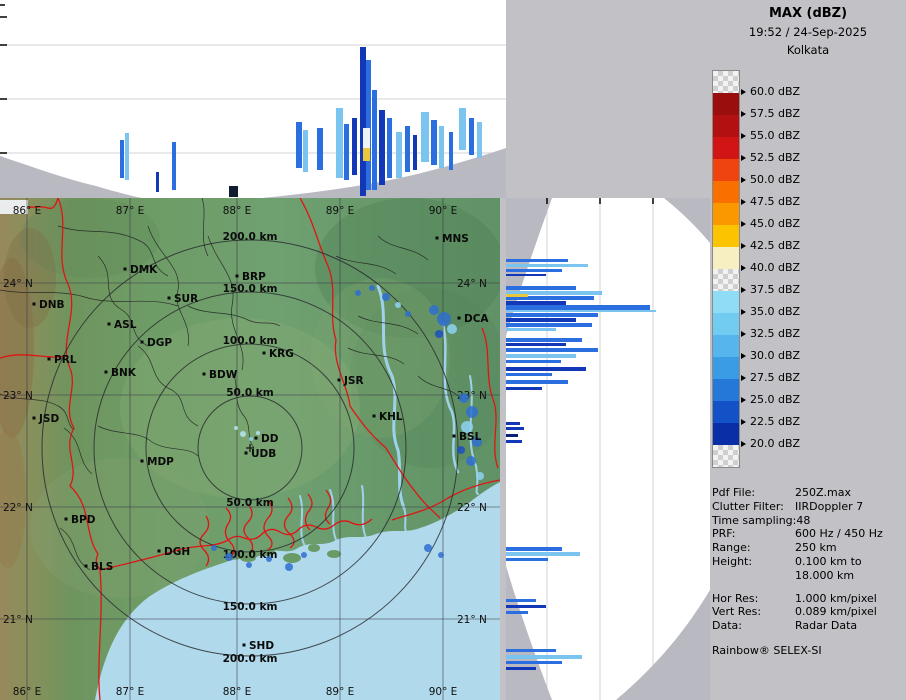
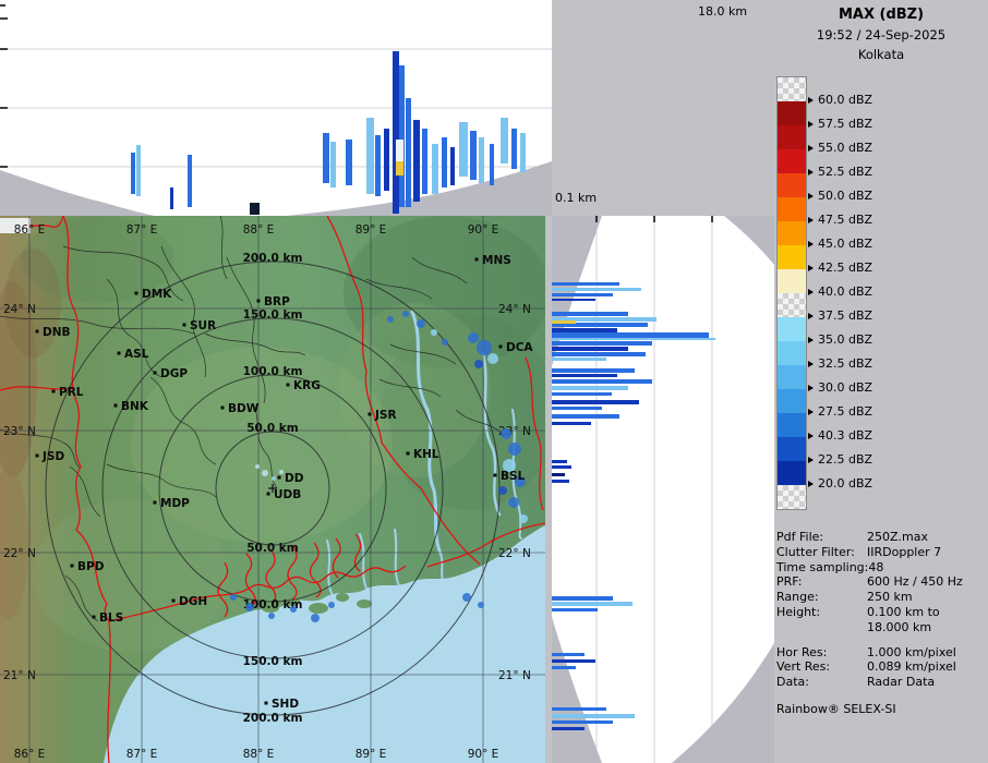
+ 18.0 km
+ 0.1 km
  86° E
  86° E
  87° E
  87° E
  88° E
  88° E
  89° E
  89° E
  90° E
  90° E
  24° N
  24° N
  23° N
  23° N
  22° N
  22° N
  21° N
  21° N
  50.0 km
  50.0 km
  100.0 km
  100.0 km
  150.0 km
  150.0 km
  200.0 km
  200.0 km
  MNS
  DMK
  BRP
  SUR
  DNB
  ASL
  DGP
  KRG
  BNK
  BDW
  JSR
  DCA
  PRL
  JSD
  KHL
  BSL
  DD
  MDP
  UDB
  BPD
  DGH
  BLS
  SHD
  MAX (dBZ)
  19:52 / 24-Sep-2025
  Kolkata
  Pdf File:
  250Z.max
  Clutter Filter:
  IIRDoppler 7
  Time sampling:48
  PRF:
  600 Hz / 450 Hz
  Range:
  250 km
  Height:
  0.100 km to
  18.000 km
  Hor Res:
  1.000 km/pixel
  Vert Res:
  0.089 km/pixel
  Data:
  Radar Data
  Rainbow® SELEX-SI
  60.0 dBZ
  57.5 dBZ
  55.0 dBZ
  52.5 dBZ
  50.0 dBZ
  47.5 dBZ
  45.0 dBZ
  42.5 dBZ
  40.0 dBZ
  37.5 dBZ
  35.0 dBZ
  32.5 dBZ
  30.0 dBZ
  27.5 dBZ
- 25.0 dBZ
+ 40.3 dBZ
  22.5 dBZ
  20.0 dBZ
